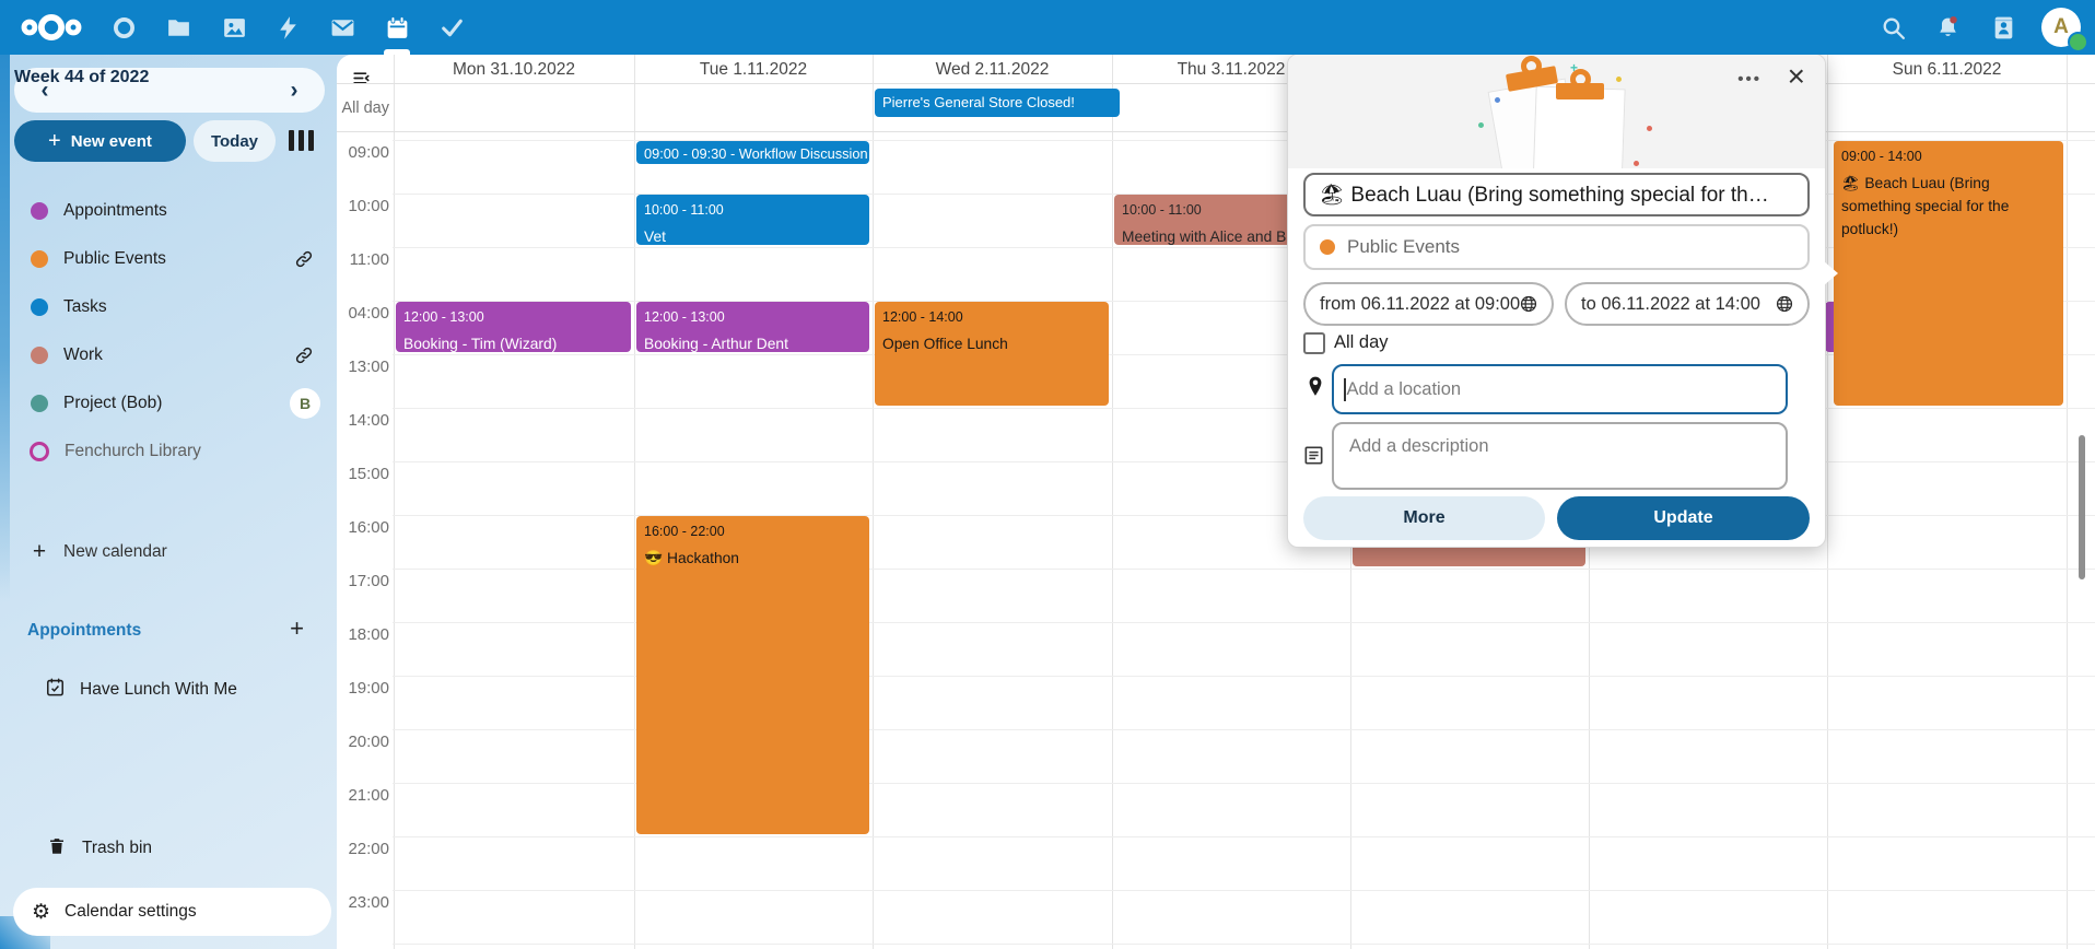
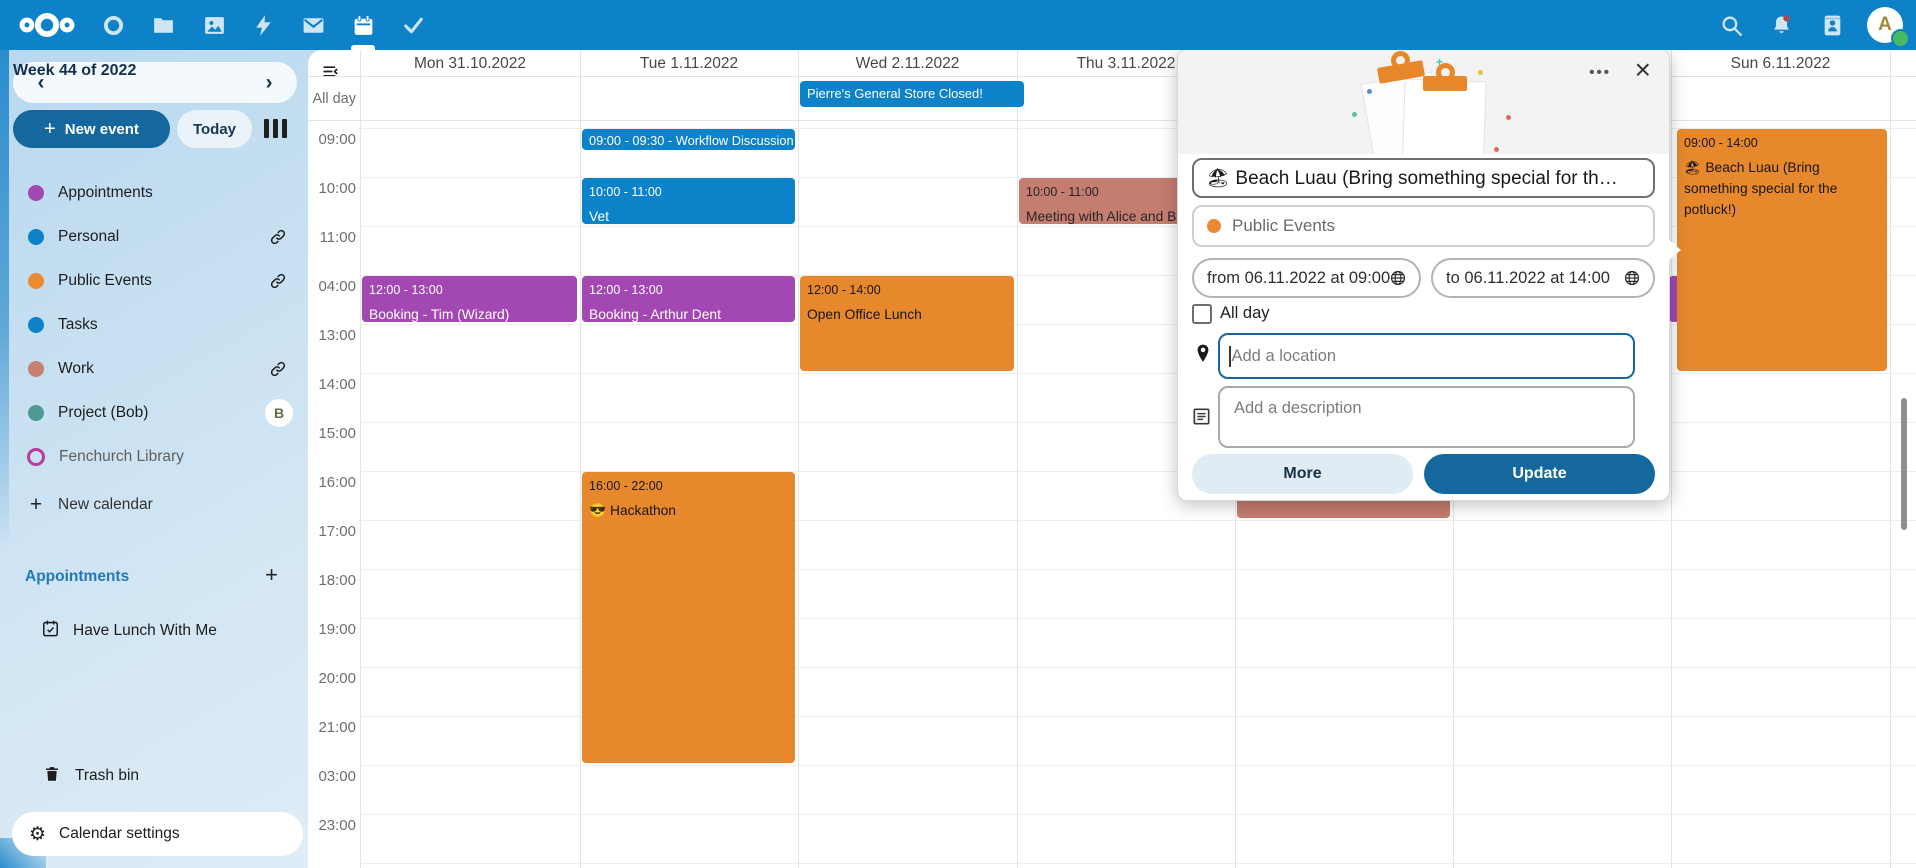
  A
  ‹
  Week 44 of 2022
  ›
  +
  New event
  Today
  Appointments
+ Personal
  Public Events
  Tasks
  Work
  Project (Bob)
  B
  Fenchurch Library
  +
  New calendar
  Appointments
  +
  Have Lunch With Me
  Trash bin
  ⚙
  Calendar settings
  All day
  Mon 31.10.2022
  Tue 1.11.2022
  Wed 2.11.2022
  Thu 3.11.2022
  Sun 6.11.2022
  09:00
  10:00
  11:00
  04:00
  13:00
  14:00
  15:00
  16:00
  17:00
  18:00
  19:00
  20:00
  21:00
- 22:00
+ 03:00
  23:00
  Pierre's General Store Closed!
  09:00 - 09:30 - Workflow Discussion
  10:00 - 11:00
  Vet
  12:00 - 13:00
  Booking - Tim (Wizard)
  12:00 - 13:00
  Booking - Arthur Dent
  12:00 - 14:00
  Open Office Lunch
  10:00 - 11:00
  Meeting with Alice and B
  16:00 - 22:00
  😎 Hackathon
  09:00 - 14:00
  🏖 Beach Luau (Bring something special for the potluck!)
  +
  •••
  ×
  🏖 Beach Luau (Bring something special for th…
  Public Events
  from 06.11.2022 at 09:00
  to 06.11.2022 at 14:00
  All day
  Add a location
  Add a description
  More
  Update
